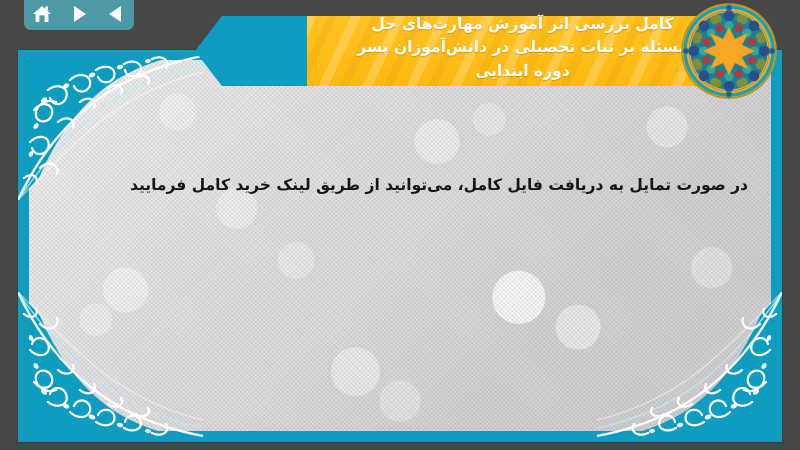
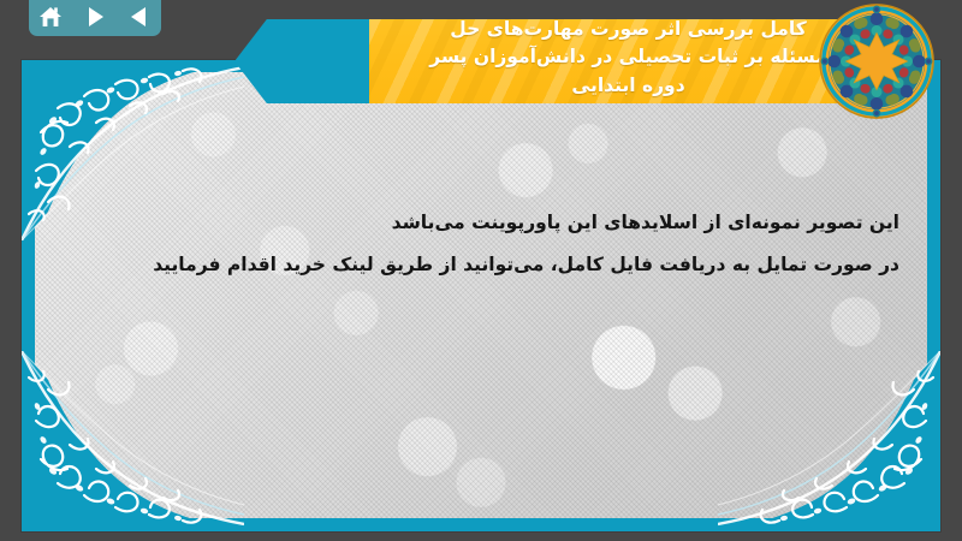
+ این تصویر نمونه‌ای از اسلایدهای این پاورپوینت می‌باشد
- در صورت تمایل به دریافت فایل کامل، می‌توانید از طریق لینک خرید کامل فرمایید
+ در صورت تمایل به دریافت فایل کامل، می‌توانید از طریق لینک خرید اقدام فرمایید
- کامل بررسی اثر آموزش مهارت‌های حل
+ کامل بررسی اثر صورت مهارت‌های حل
  سئله بر ثبات تحصیلی در دانش‌آموزان پسر
  دوره ابتدایی
